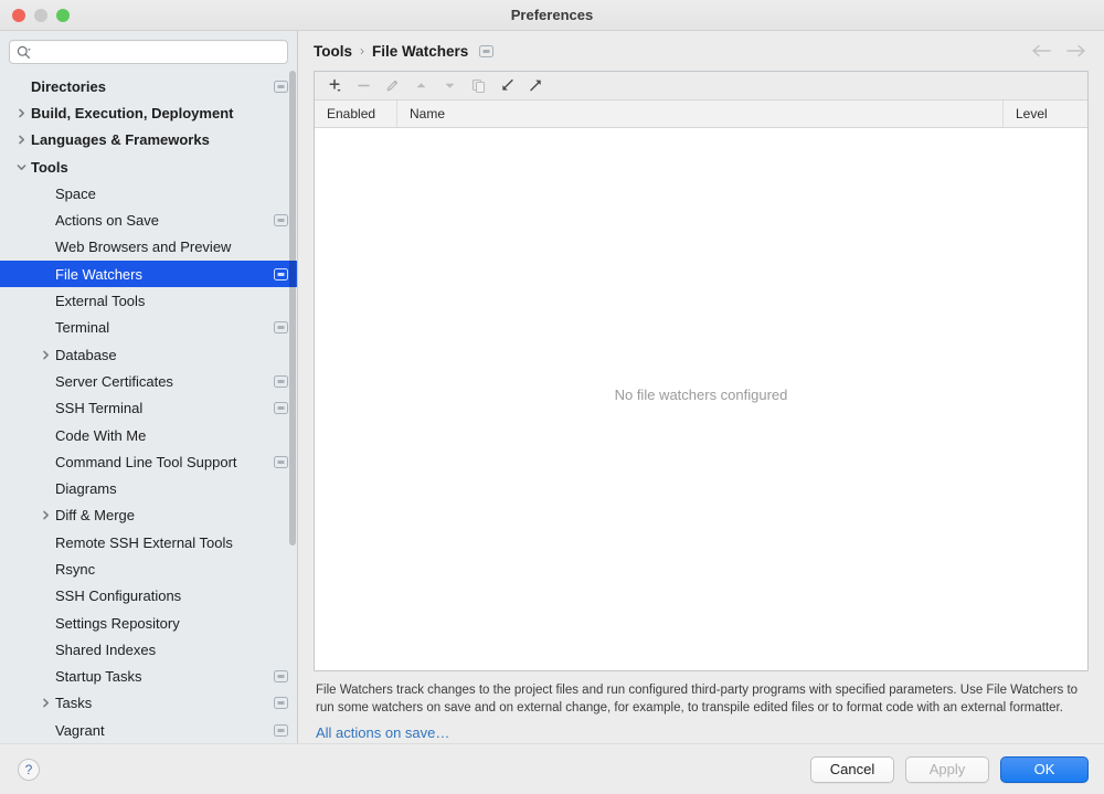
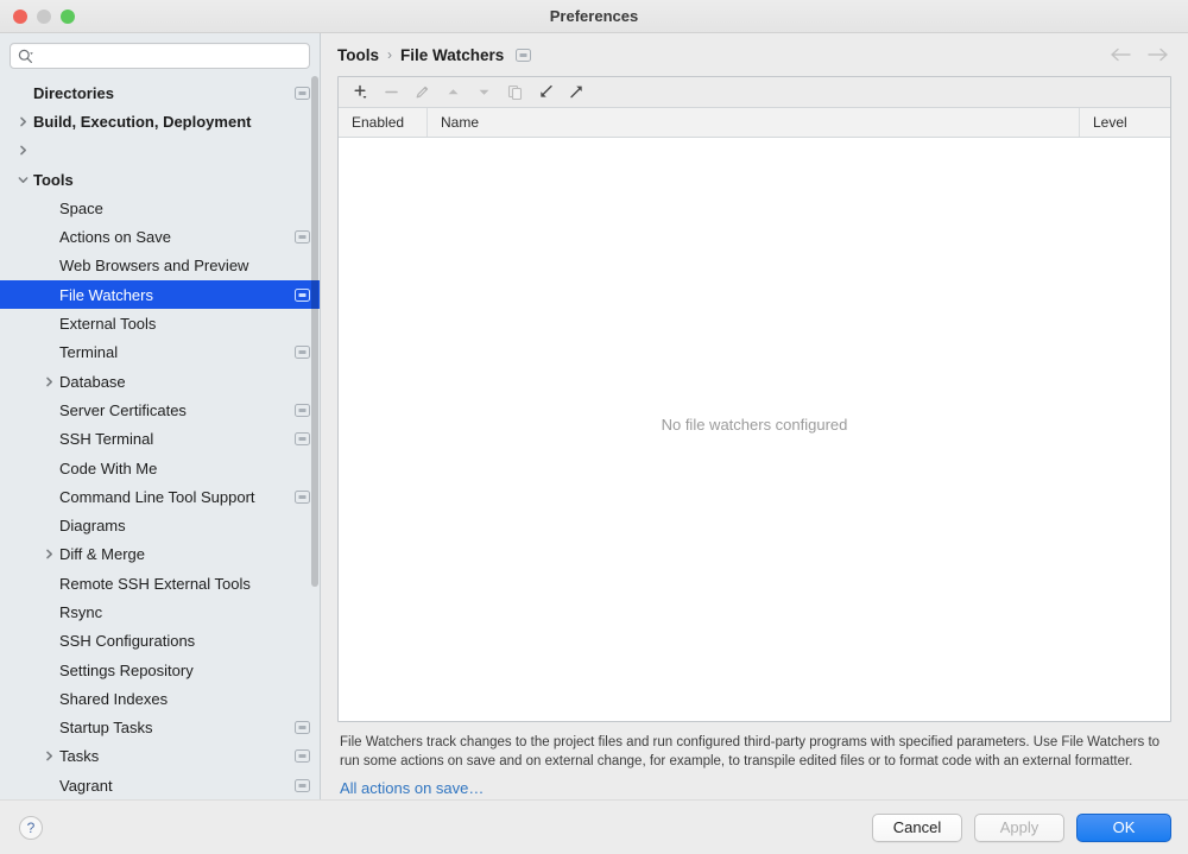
  Preferences
  Directories
  Build, Execution, Deployment
- Languages & Frameworks
  Tools
  Space
  Actions on Save
  Web Browsers and Preview
  File Watchers
  External Tools
  Terminal
  Database
  Server Certificates
  SSH Terminal
  Code With Me
  Command Line Tool Support
  Diagrams
  Diff & Merge
  Remote SSH External Tools
  Rsync
  SSH Configurations
  Settings Repository
  Shared Indexes
  Startup Tasks
  Tasks
  Vagrant
  Tools
  ›
  File Watchers
  Enabled
  Name
  Level
  No file watchers configured
- File Watchers track changes to the project files and run configured third-party programs with specified parameters. Use File Watchers to run some watchers on save and on external change, for example, to transpile edited files or to format code with an external formatter.
+ File Watchers track changes to the project files and run configured third-party programs with specified parameters. Use File Watchers to run some actions on save and on external change, for example, to transpile edited files or to format code with an external formatter.
  All actions on save…
  ?
  Cancel
  Apply
  OK
